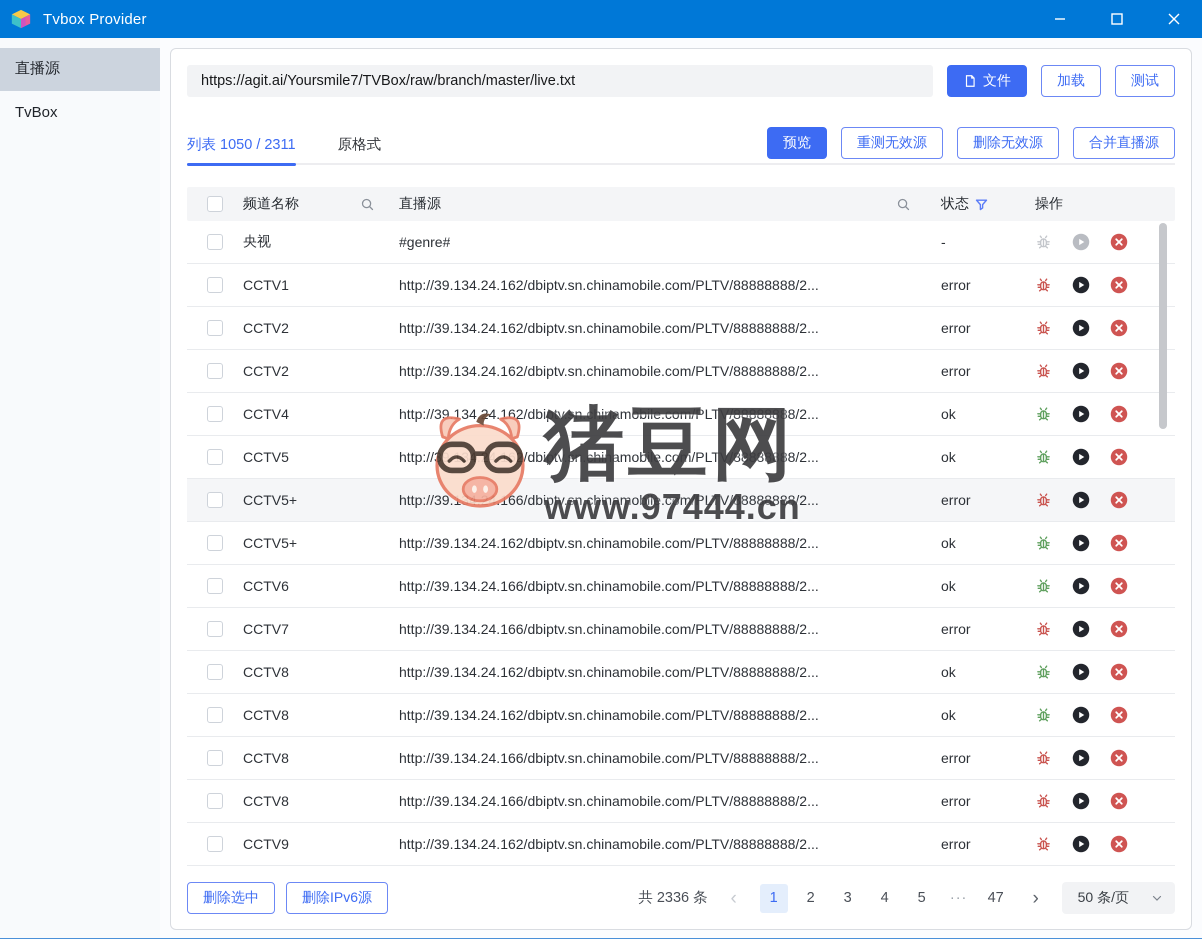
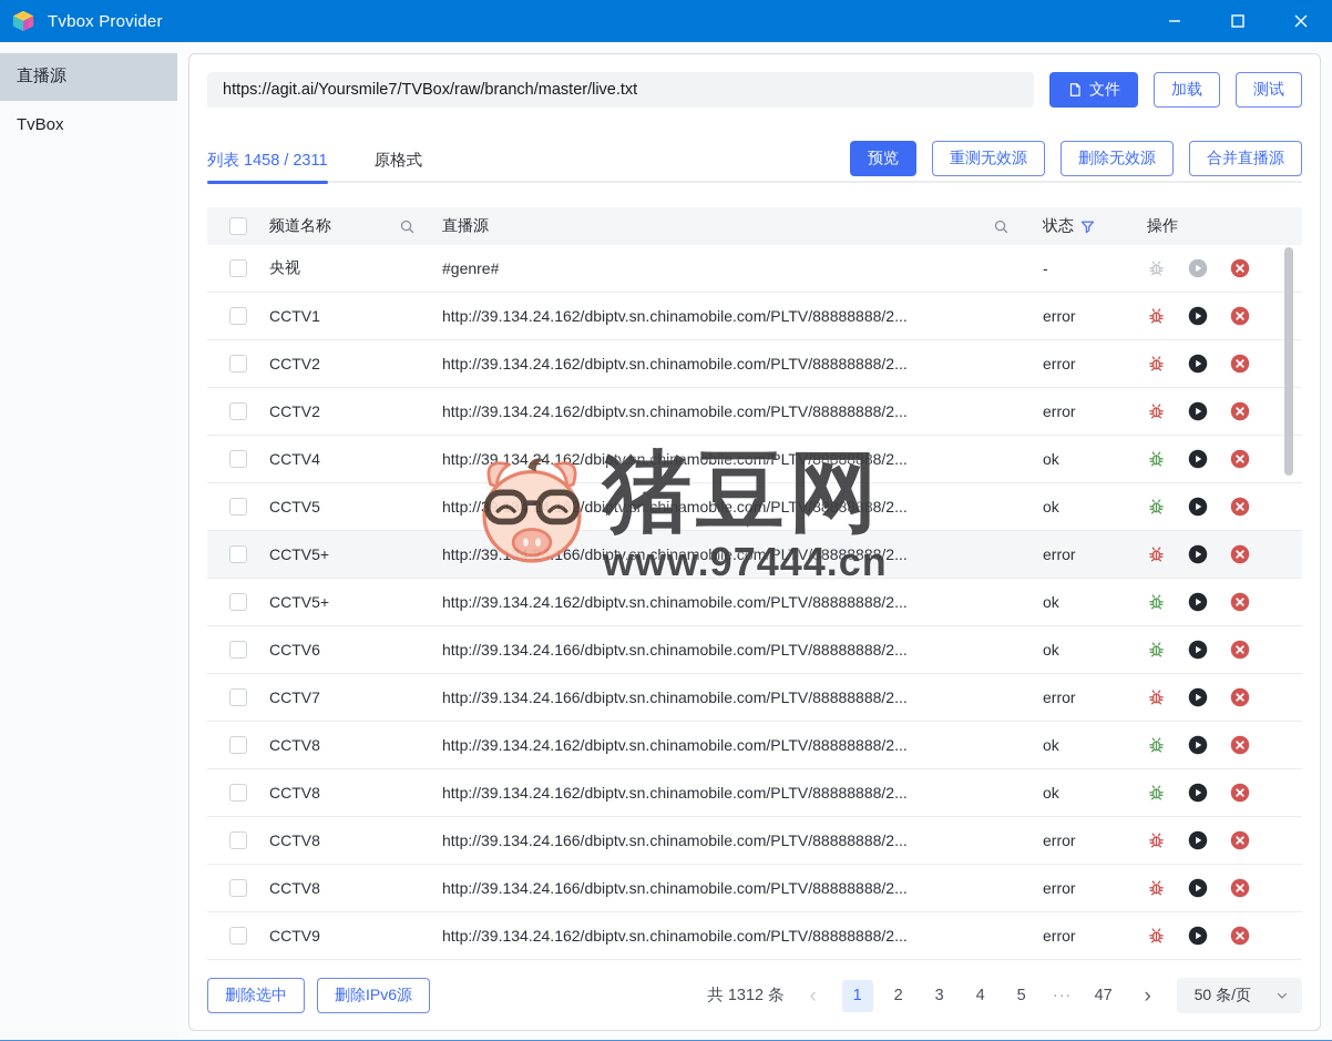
  Tvbox Provider
  直播源
  TvBox
  https://agit.ai/Yoursmile7/TVBox/raw/branch/master/live.txt
  文件
  加载
  测试
- 列表 1050 / 2311
+ 列表 1458 / 2311
  原格式
  预览
  重测无效源
  删除无效源
  合并直播源
  频道名称
  直播源
  状态
  操作
  央视
  #genre#
  -
  CCTV1
  http://39.134.24.162/dbiptv.sn.chinamobile.com/PLTV/88888888/2...
  error
  CCTV2
  http://39.134.24.162/dbiptv.sn.chinamobile.com/PLTV/88888888/2...
  error
  CCTV2
  http://39.134.24.162/dbiptv.sn.chinamobile.com/PLTV/88888888/2...
  error
  CCTV4
  http://39.134.4.162/dbiptv.sn.chinamobile.com/PLTV/88888888/2...
  ok
  CCTV5
  http:///dbiptv.sn.chinamobile.com/PLTV/88888888/2...
  ok
  CCTV5+
  http://39.66/dbiptv.sn.chinamobile.com/PLTV/88888888/2...
  error
  CCTV5+
  http://39.134.24.162/dbiptv.sn.chinamobile.com/PLTV/88888888/2...
  ok
  CCTV6
  http://39.134.24.166/dbiptv.sn.chinamobile.com/PLTV/88888888/2...
  ok
  CCTV7
  http://39.134.24.166/dbiptv.sn.chinamobile.com/PLTV/88888888/2...
  error
  CCTV8
  http://39.134.24.162/dbiptv.sn.chinamobile.com/PLTV/88888888/2...
  ok
  CCTV8
  http://39.134.24.162/dbiptv.sn.chinamobile.com/PLTV/88888888/2...
  ok
  CCTV8
  http://39.134.24.166/dbiptv.sn.chinamobile.com/PLTV/88888888/2...
  error
  CCTV8
  http://39.134.24.166/dbiptv.sn.chinamobile.com/PLTV/88888888/2...
  error
  CCTV9
  http://39.134.24.162/dbiptv.sn.chinamobile.com/PLTV/88888888/2...
  error
  删除选中
  删除IPv6源
- 共 2336 条
+ 共 1312 条
  ‹
  1
  2
  3
  4
  5
  ···
  47
  ›
  50 条/页
  猪豆网
  www.97444.cn
